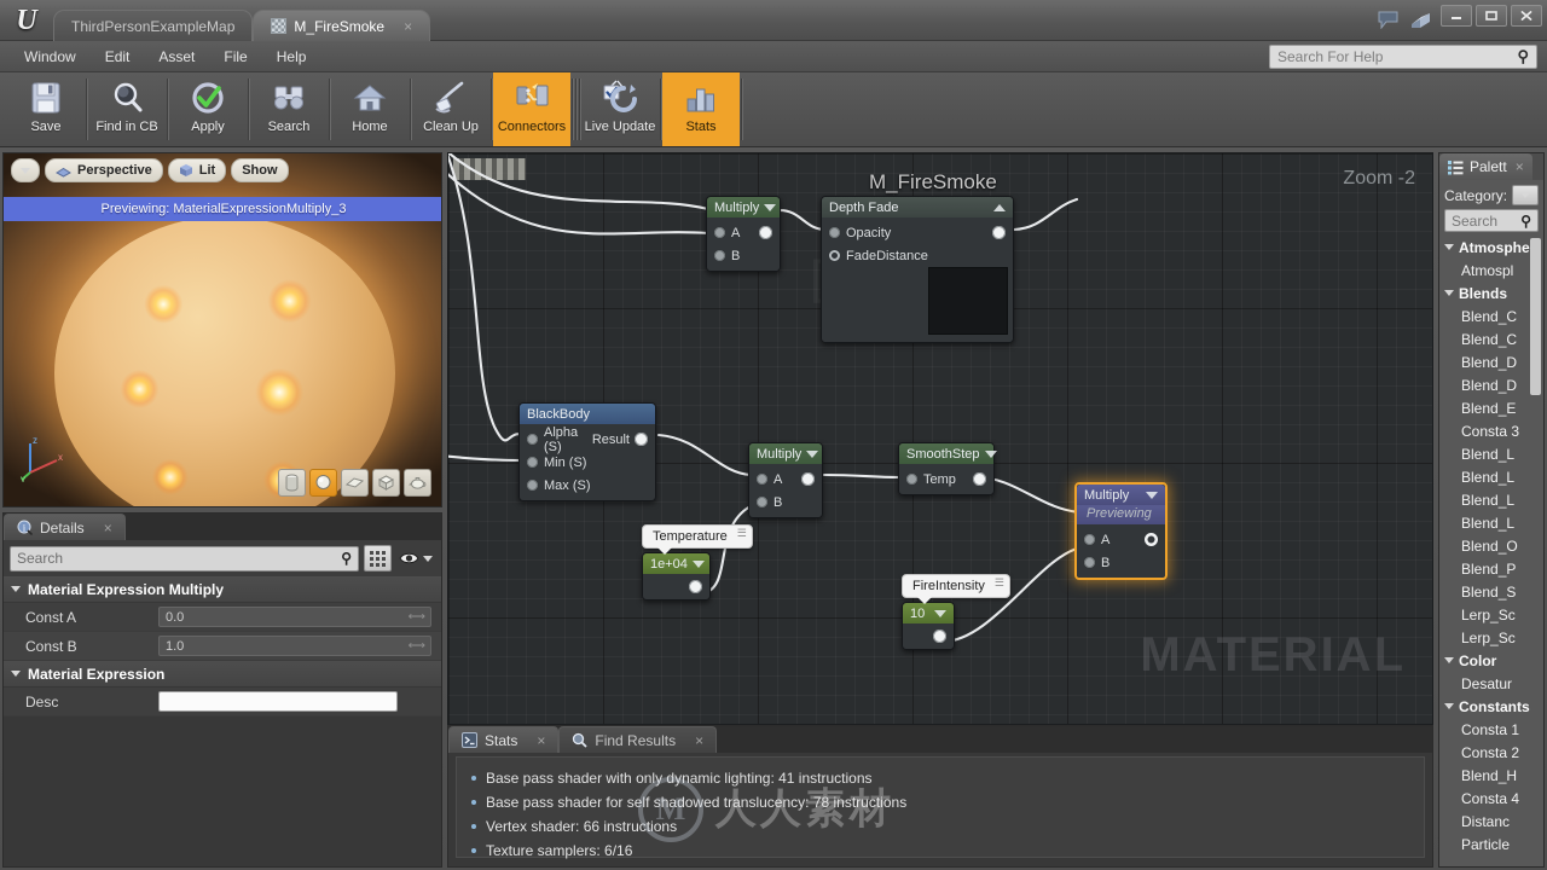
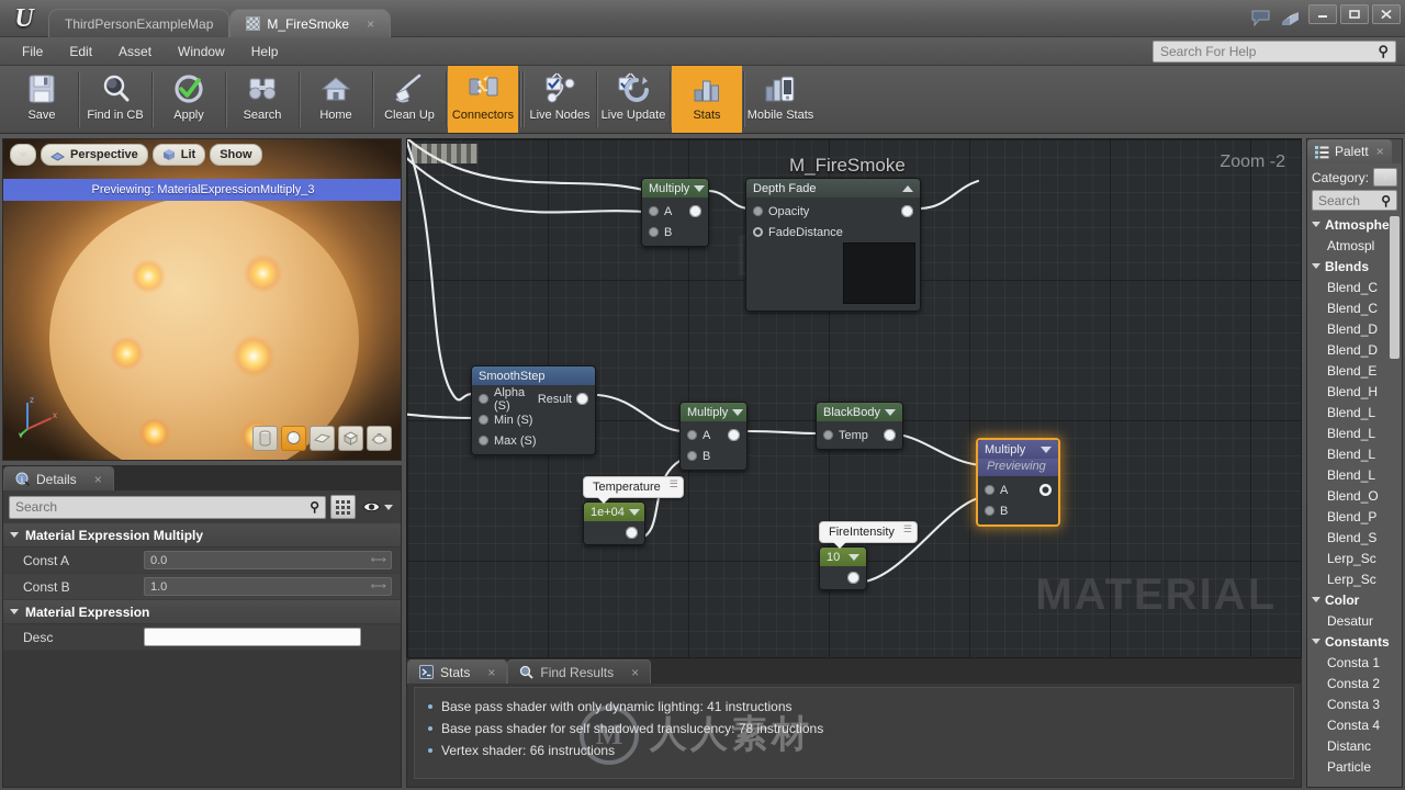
  U
  ThirdPersonExampleMap
  M_FireSmoke
  ×
- Window
+ File
  Edit
  Asset
- File
+ Window
  Help
  Search For Help
  ⚲
  Save
  Find in CB
  Apply
  Search
  Home
  Clean Up
  Connectors
+ Live Nodes
  Live Update
  Stats
+ Mobile Stats
  Perspective
  Lit
  Show
  Previewing: MaterialExpressionMultiply_3
  z
  x
  y
  i
  Details
  ×
  Search
  ⚲
  Material Expression Multiply
  Const A
  0.0
  ⟷
  Const B
  1.0
  ⟷
  Material Expression
  Desc
  M_FireSmoke
  Zoom -2
  MATERIAL
  Multiply
  A
  B
  Depth Fade
  Opacity
  FadeDistance
- BlackBody
+ SmoothStep
  Alpha (S)
  Result
  Min (S)
  Max (S)
  Multiply
  A
  B
- SmoothStep
+ BlackBody
  Temp
  Multiply
  Previewing
  A
  B
  Temperature
  ☰
  1e+04
  FireIntensity
  ☰
  10
  Stats
  ×
  Find Results
  ×
  M
  人人素材
  Base pass shader with only dynamic lighting: 41 instructions
  Base pass shader for self shadowed translucency: 78 instructions
  Vertex shader: 66 instructions
- Texture samplers: 6/16
  Palett
  ×
  Category:
  Search
  ⚲
  Atmosphe
  Atmospl
  Blends
  Blend_C
  Blend_C
  Blend_D
  Blend_D
  Blend_E
- Consta 3
+ Blend_H
  Blend_L
  Blend_L
  Blend_L
  Blend_L
  Blend_O
  Blend_P
  Blend_S
  Lerp_Sc
  Lerp_Sc
  Color
  Desatur
  Constants
  Consta 1
  Consta 2
- Blend_H
+ Consta 3
  Consta 4
  Distanc
  Particle
